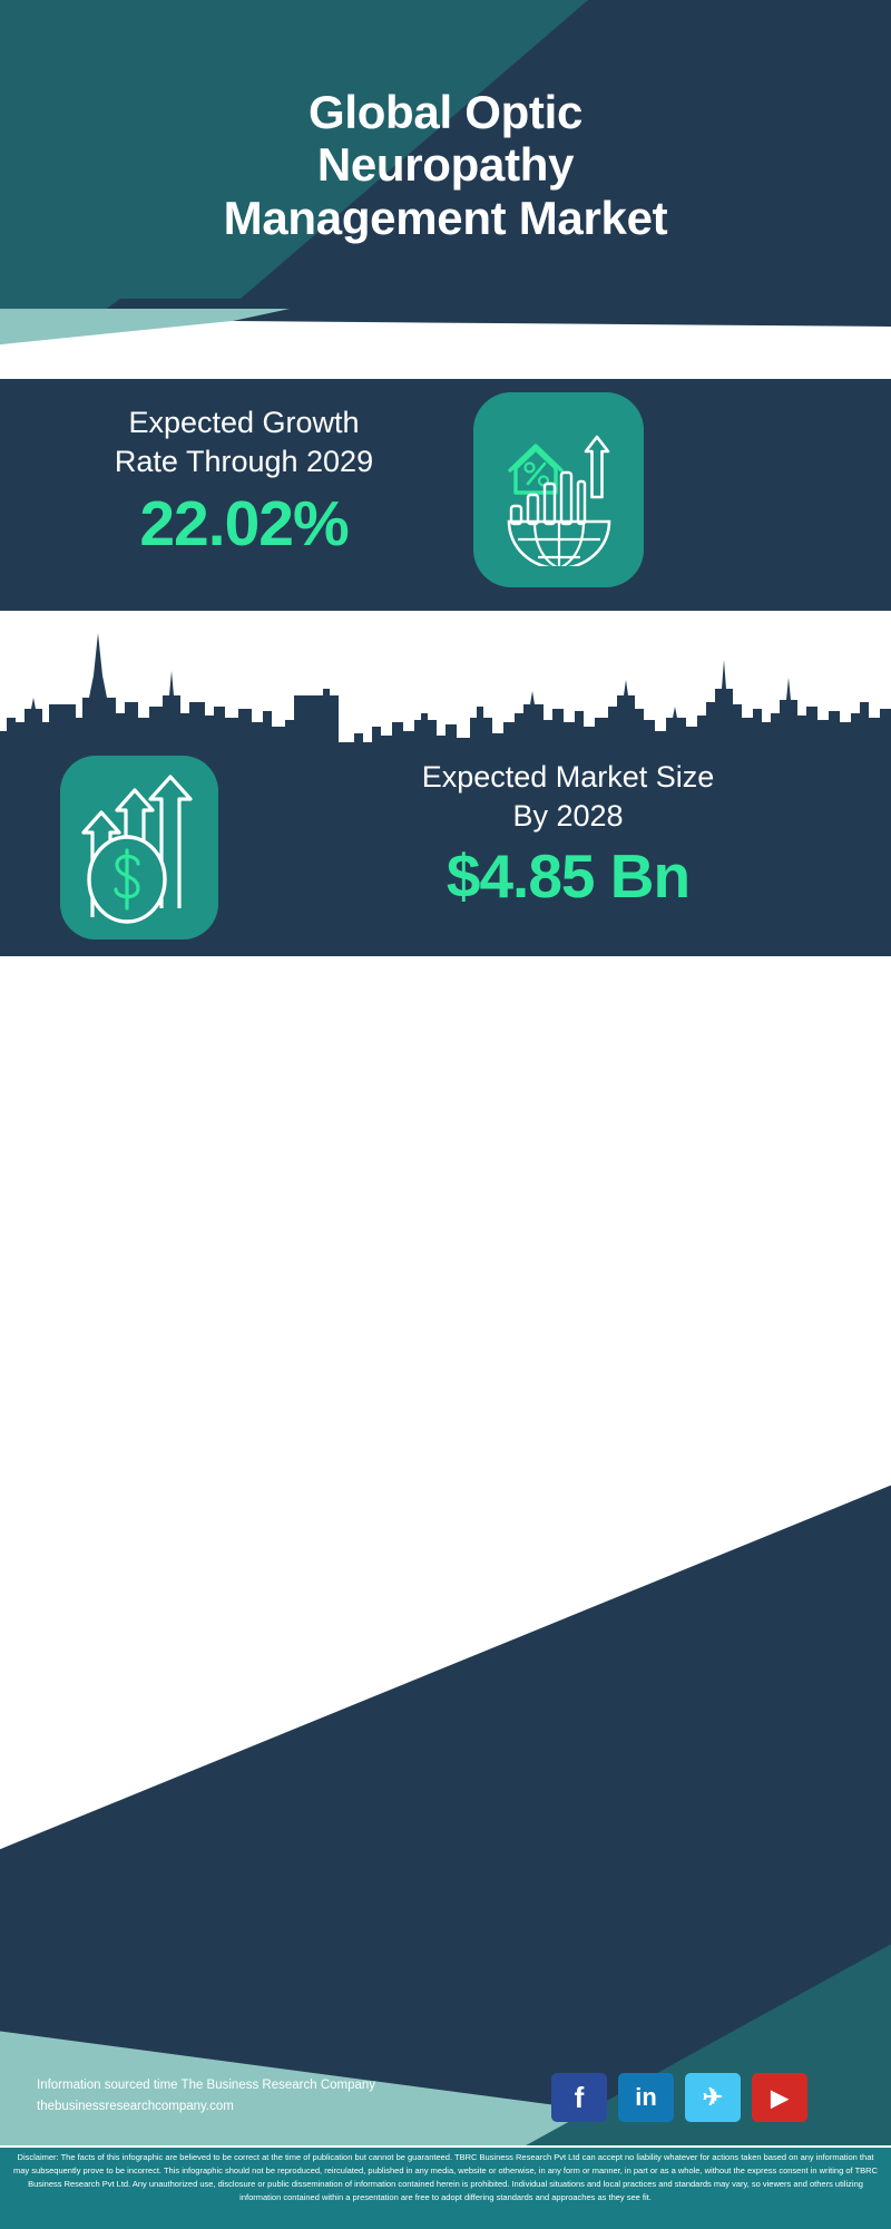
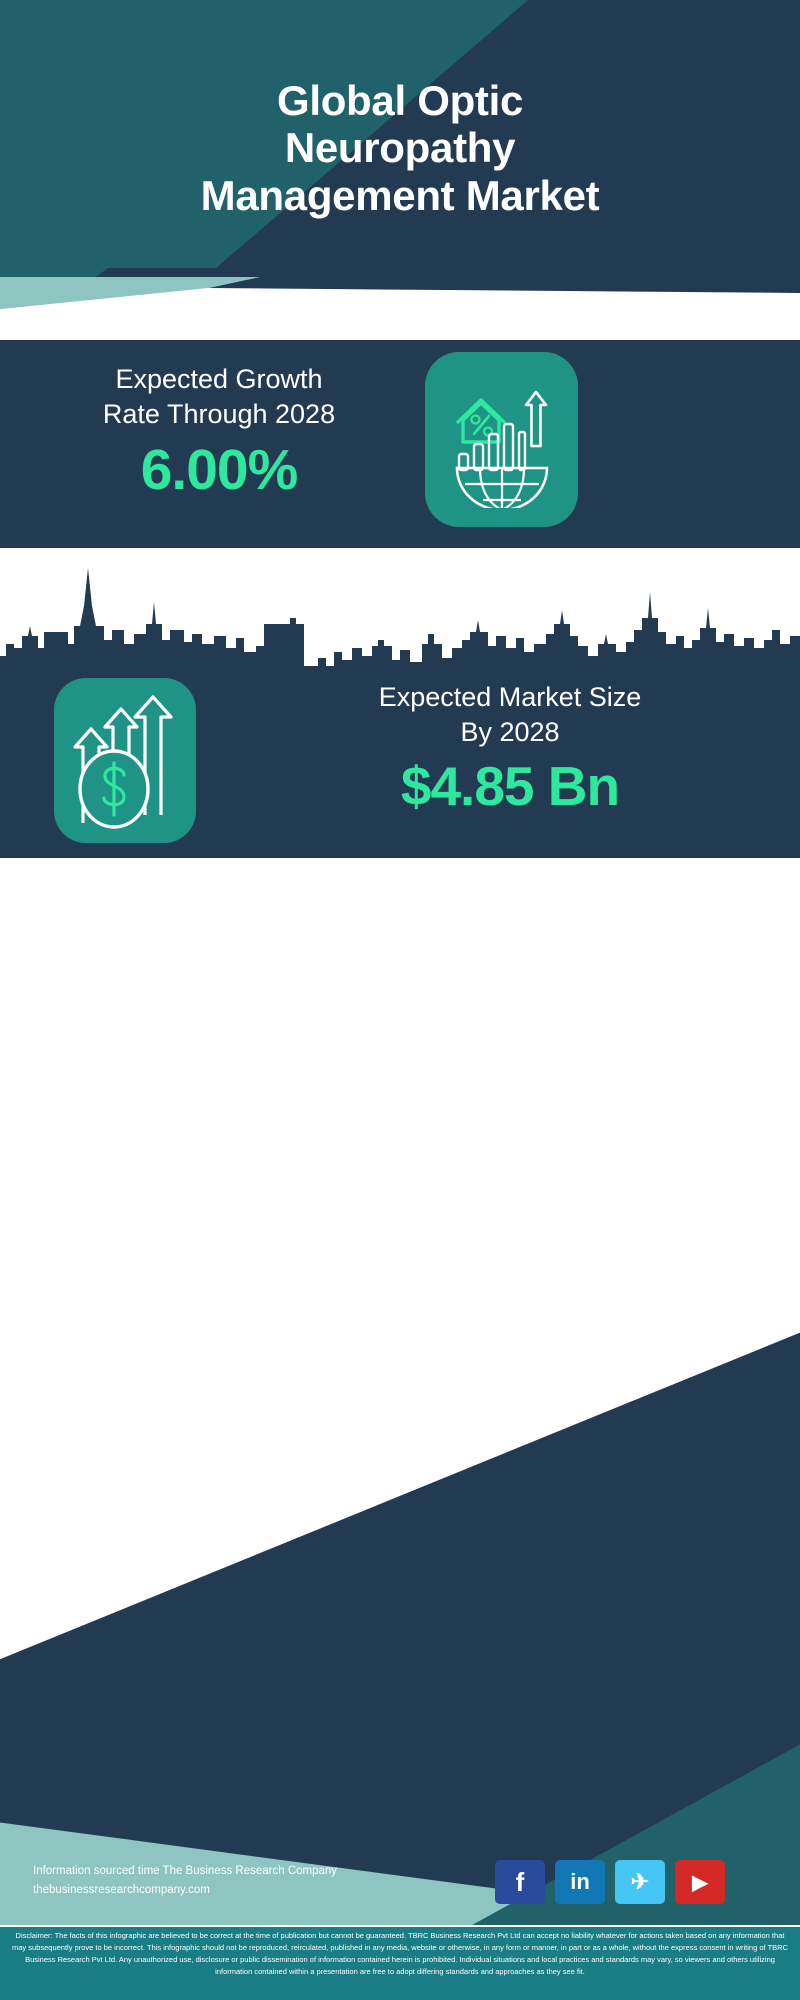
  Global Optic
  Neuropathy
  Management Market
  Expected Growth
- Rate Through 2029
+ Rate Through 2028
- 22.02%
+ 6.00%
  Expected Market Size
  By 2028
  $4.85 Bn
  Information sourced time The Business Research Company
  thebusinessresearchcompany.com
  f
  in
  ✈
  ▶
  Disclaimer: The facts of this infographic are believed to be correct at the time of publication but cannot be guaranteed. TBRC Business Research Pvt Ltd can accept no liability whatever for actions taken based on any information that may subsequently prove to be incorrect. This infographic should not be reproduced, reirculated, published in any media, website or otherwise, in any form or manner, in part or as a whole, without the express consent in writing of TBRC Business Research Pvt Ltd. Any unauthorized use, disclosure or public dissemination of information contained herein is prohibited. Individual situations and local practices and standards may vary, so viewers and others utilizing information contained within a presentation are free to adopt differing standards and approaches as they see fit.
